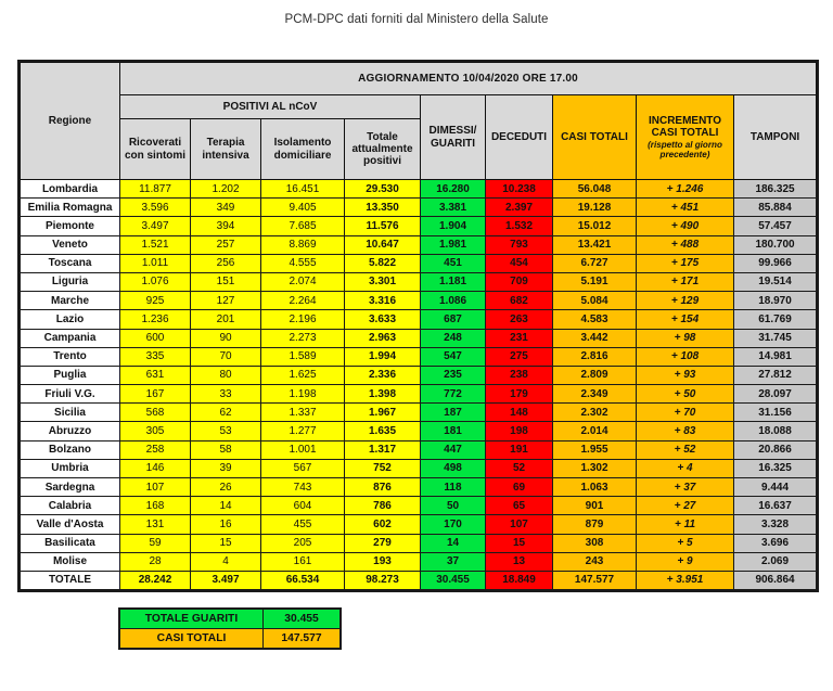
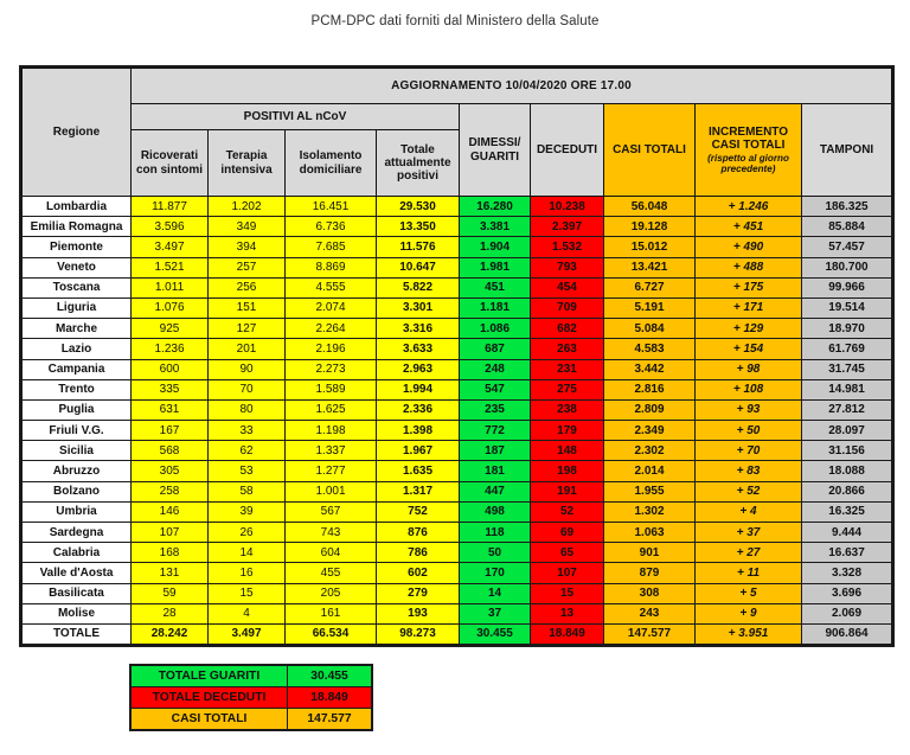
  PCM-DPC dati forniti dal Ministero della Salute
  Regione	AGGIORNAMENTO 10/04/2020 ORE 17.00
  POSITIVI AL nCoV	DIMESSI/ GUARITI	DECEDUTI	CASI TOTALI	INCREMENTO CASI TOTALI(rispetto al giorno precedente)	TAMPONI
  Ricoverati con sintomi	Terapia intensiva	Isolamento domiciliare	Totale attualmente positivi
  Lombardia	11.877	1.202	16.451	29.530	16.280	10.238	56.048	+ 1.246	186.325
- Emilia Romagna	3.596	349	9.405	13.350	3.381	2.397	19.128	+ 451	85.884
+ Emilia Romagna	3.596	349	6.736	13.350	3.381	2.397	19.128	+ 451	85.884
  Piemonte	3.497	394	7.685	11.576	1.904	1.532	15.012	+ 490	57.457
  Veneto	1.521	257	8.869	10.647	1.981	793	13.421	+ 488	180.700
  Toscana	1.011	256	4.555	5.822	451	454	6.727	+ 175	99.966
  Liguria	1.076	151	2.074	3.301	1.181	709	5.191	+ 171	19.514
  Marche	925	127	2.264	3.316	1.086	682	5.084	+ 129	18.970
  Lazio	1.236	201	2.196	3.633	687	263	4.583	+ 154	61.769
  Campania	600	90	2.273	2.963	248	231	3.442	+ 98	31.745
  Trento	335	70	1.589	1.994	547	275	2.816	+ 108	14.981
  Puglia	631	80	1.625	2.336	235	238	2.809	+ 93	27.812
  Friuli V.G.	167	33	1.198	1.398	772	179	2.349	+ 50	28.097
  Sicilia	568	62	1.337	1.967	187	148	2.302	+ 70	31.156
  Abruzzo	305	53	1.277	1.635	181	198	2.014	+ 83	18.088
  Bolzano	258	58	1.001	1.317	447	191	1.955	+ 52	20.866
  Umbria	146	39	567	752	498	52	1.302	+ 4	16.325
  Sardegna	107	26	743	876	118	69	1.063	+ 37	9.444
  Calabria	168	14	604	786	50	65	901	+ 27	16.637
  Valle d'Aosta	131	16	455	602	170	107	879	+ 11	3.328
  Basilicata	59	15	205	279	14	15	308	+ 5	3.696
  Molise	28	4	161	193	37	13	243	+ 9	2.069
  TOTALE	28.242	3.497	66.534	98.273	30.455	18.849	147.577	+ 3.951	906.864
  TOTALE GUARITI	30.455
+ TOTALE DECEDUTI	18.849
  CASI TOTALI	147.577
